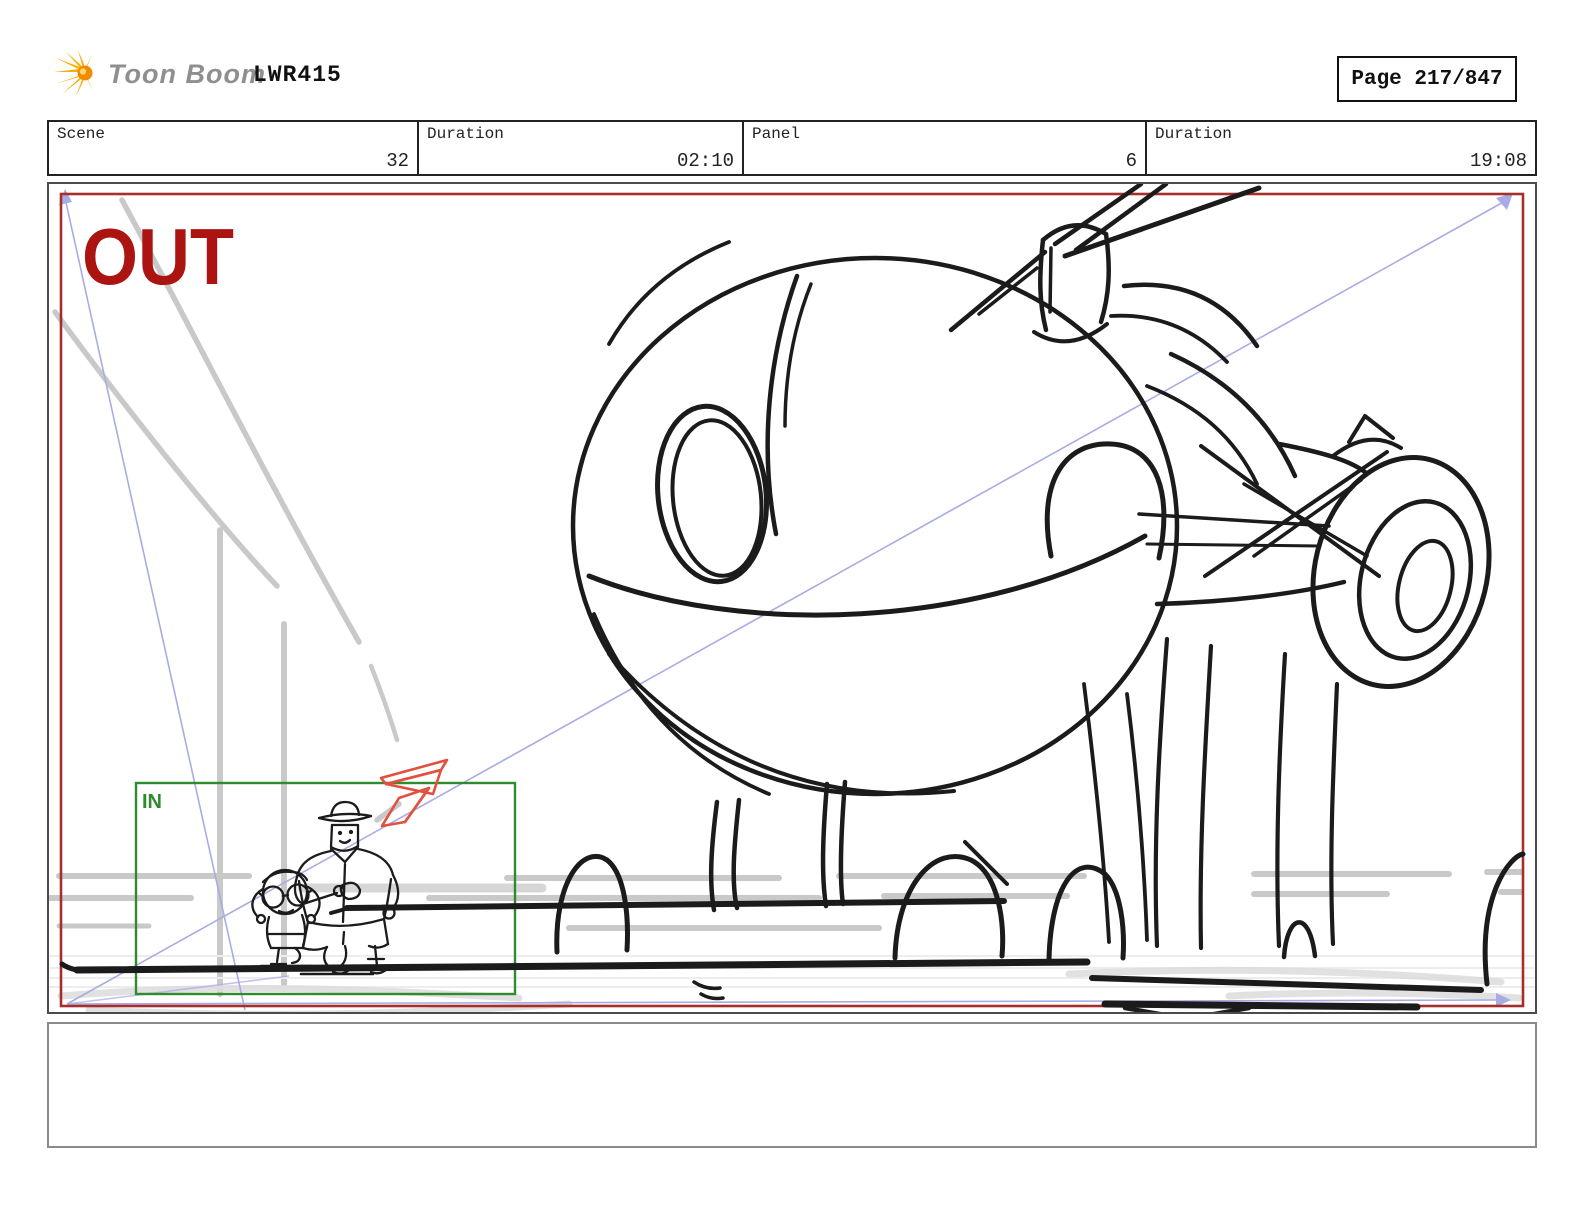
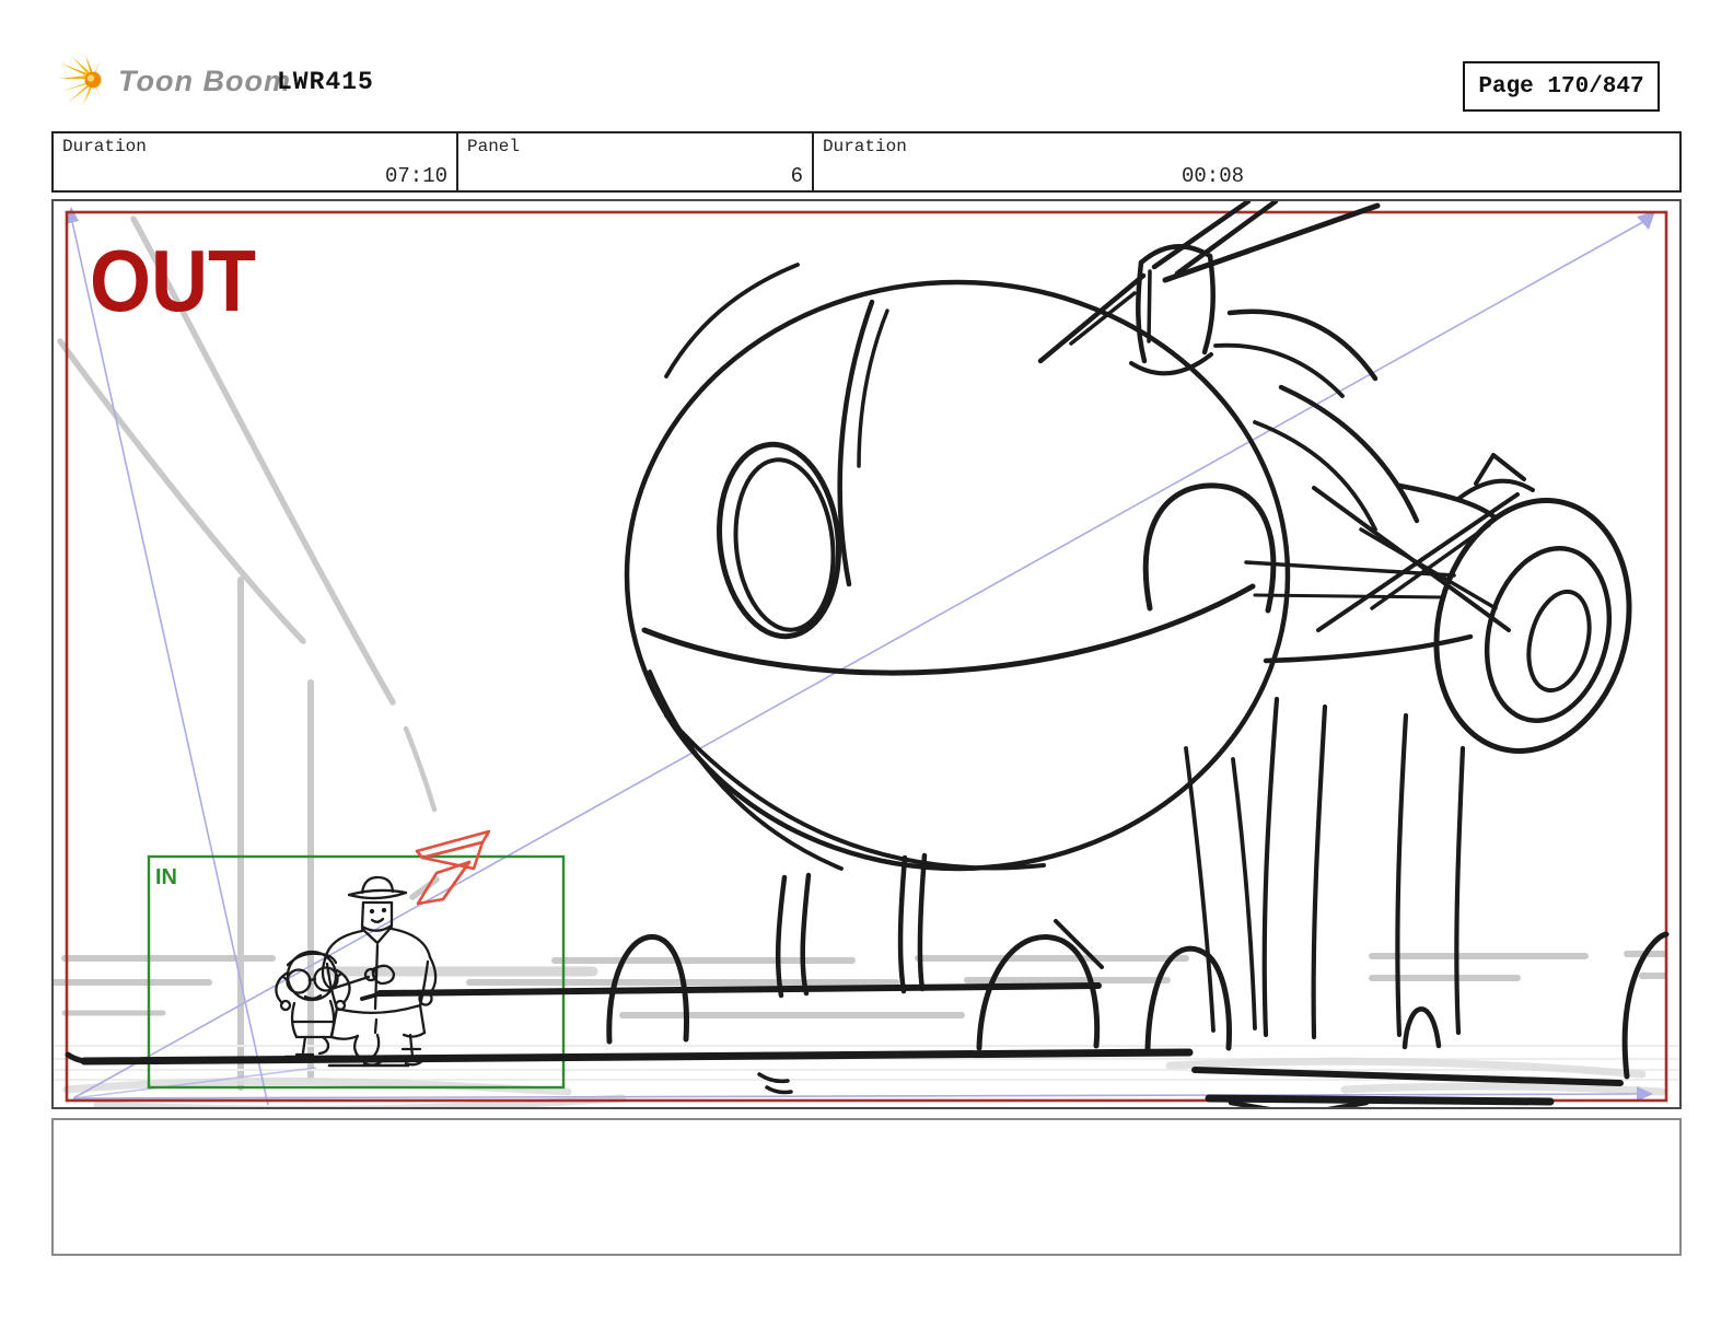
  Toon Boom
  LWR415
- Page 217/847
+ Page 170/847
- Scene
- 32
  Duration
- 02:10
+ 07:10
  Panel
  6
  Duration
- 19:08
+ 00:08
  IN
  OUT
